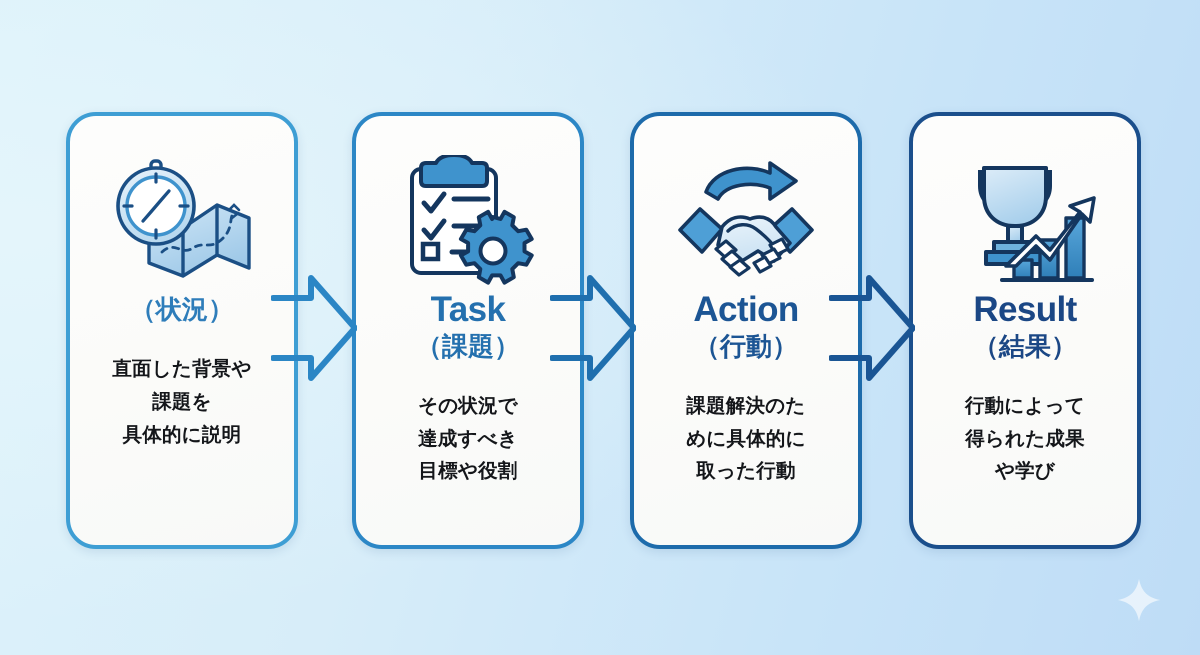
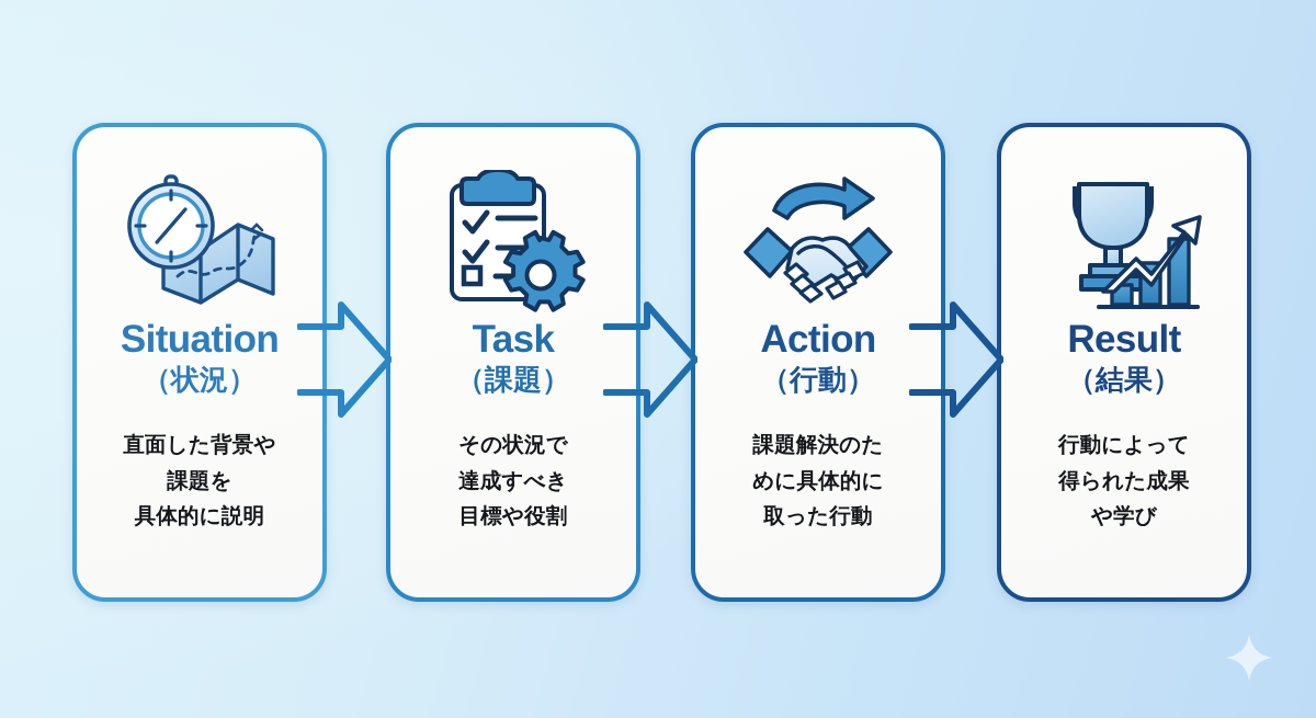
+ Situation
  （状況）
  直面した背景や
  課題を
  具体的に説明
  Task
  （課題）
  その状況で
  達成すべき
  目標や役割
  Action
  （行動）
  課題解決のた
  めに具体的に
  取った行動
  Result
  （結果）
  行動によって
  得られた成果
  や学び
